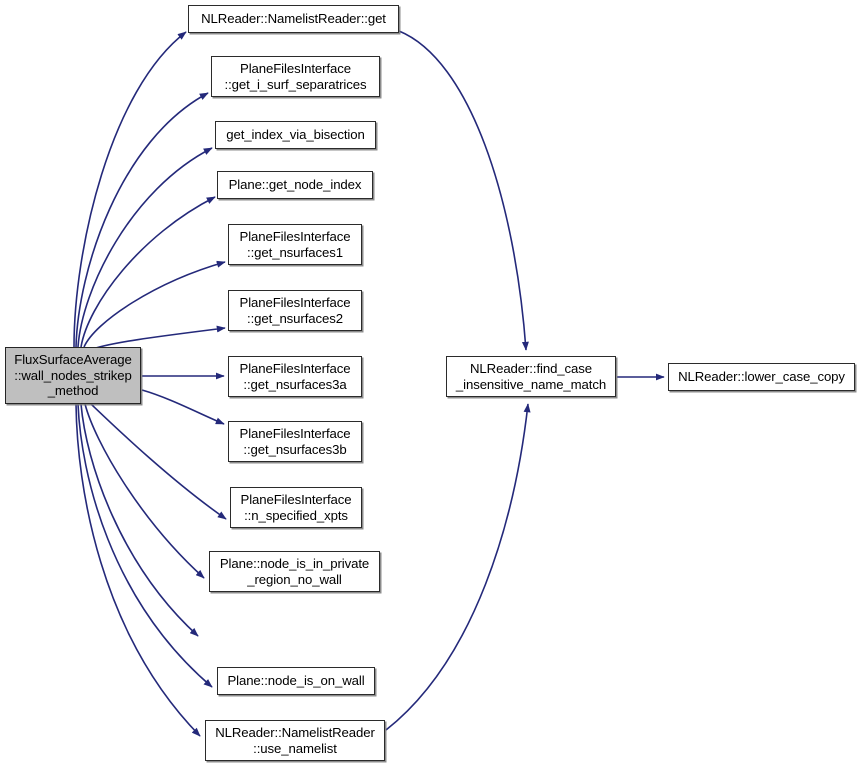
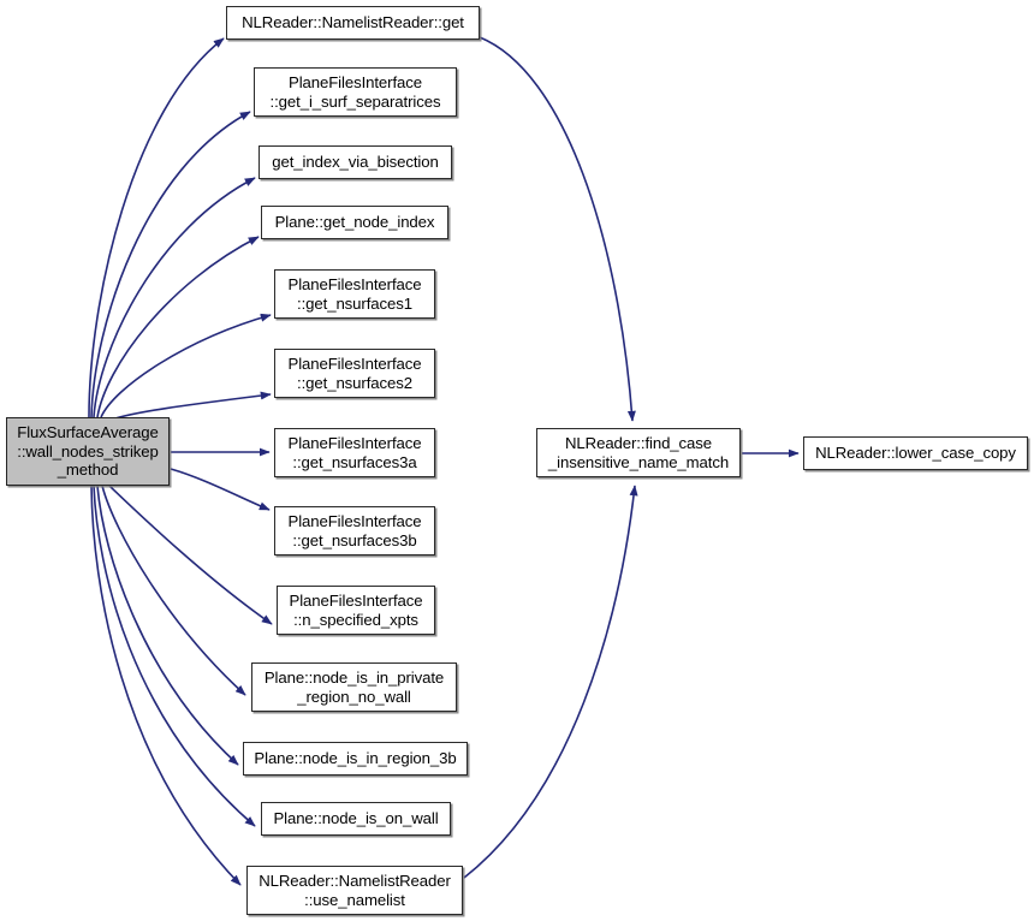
  FluxSurfaceAverage
  ::wall_nodes_strikep
  _method
  NLReader::NamelistReader::get
  PlaneFilesInterface
  ::get_i_surf_separatrices
  get_index_via_bisection
  Plane::get_node_index
  PlaneFilesInterface
  ::get_nsurfaces1
  PlaneFilesInterface
  ::get_nsurfaces2
  PlaneFilesInterface
  ::get_nsurfaces3a
  PlaneFilesInterface
  ::get_nsurfaces3b
  PlaneFilesInterface
  ::n_specified_xpts
  Plane::node_is_in_private
  _region_no_wall
+ Plane::node_is_in_region_3b
  Plane::node_is_on_wall
  NLReader::NamelistReader
  ::use_namelist
  NLReader::find_case
  _insensitive_name_match
  NLReader::lower_case_copy
